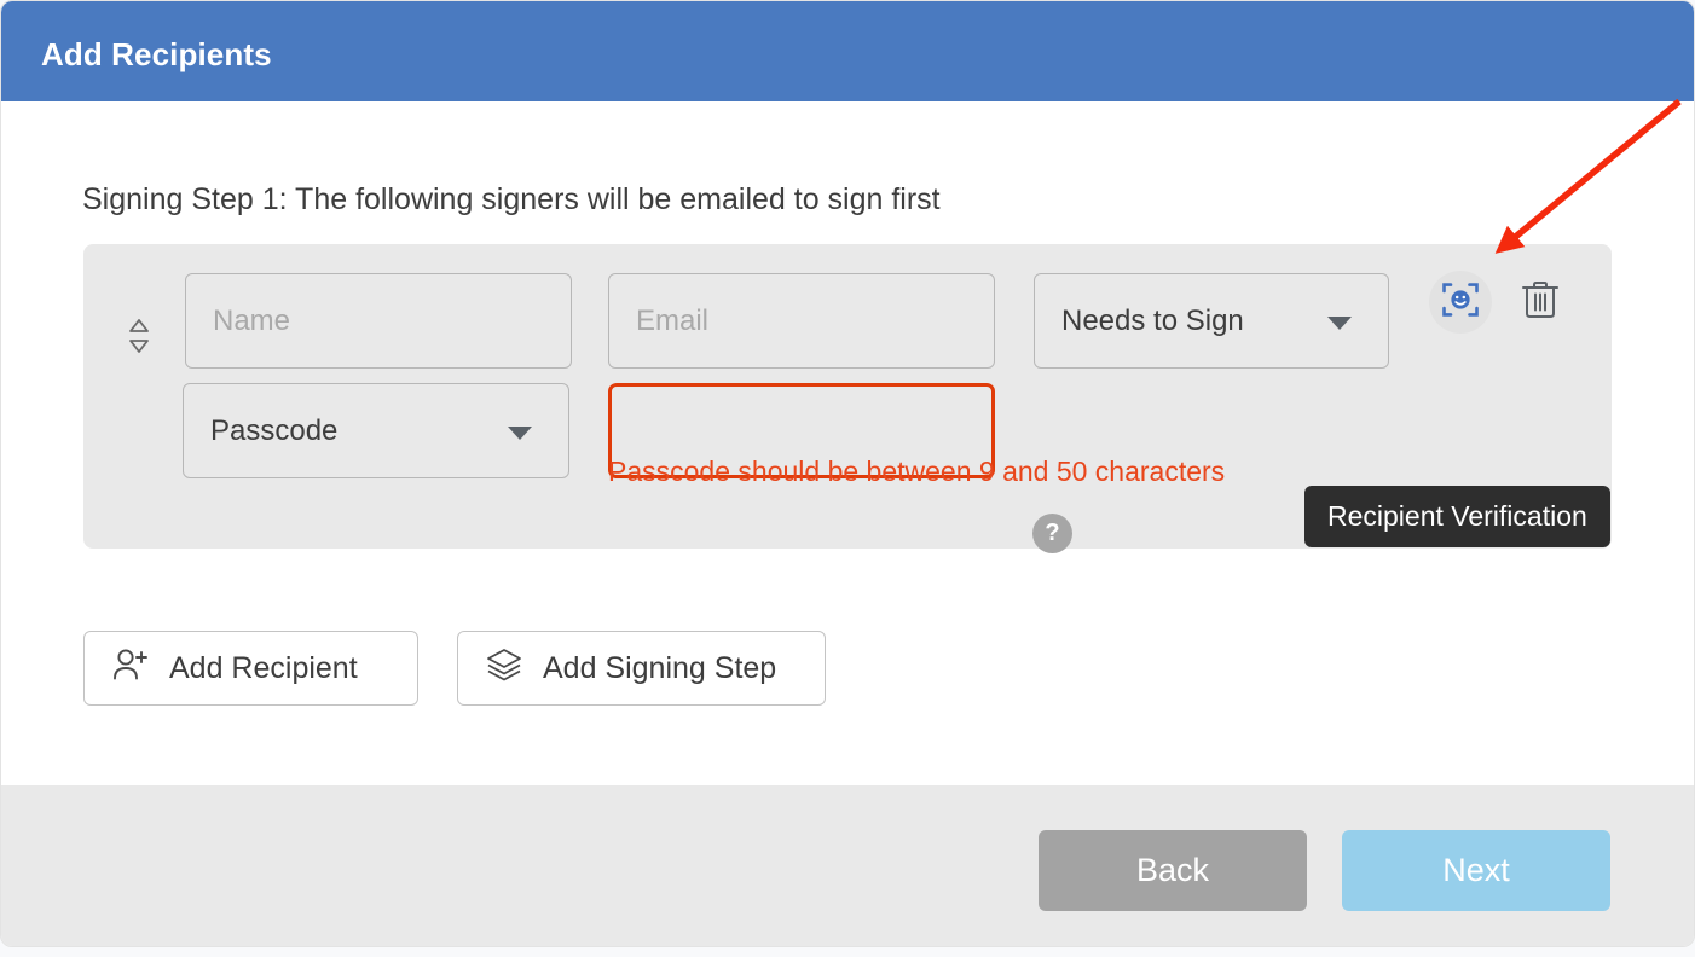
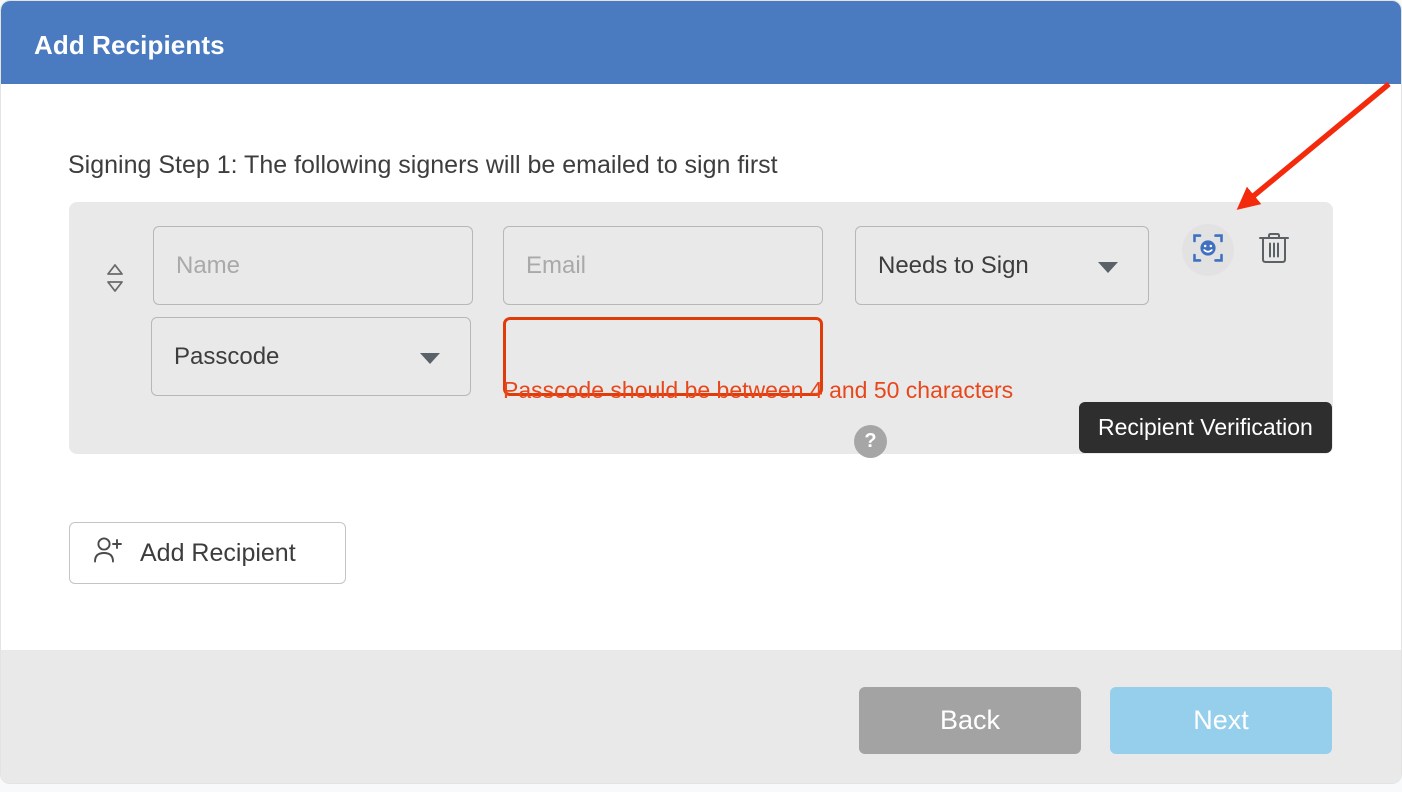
  Add Recipients
  Signing Step 1: The following signers will be emailed to sign first
  Name
  Email
  Needs to Sign
  Passcode
  ?
- Passcode should be between 9 and 50 characters
+ Passcode should be between 4 and 50 characters
  Recipient Verification
  Add Recipient
- Add Signing Step
  Back
  Next
